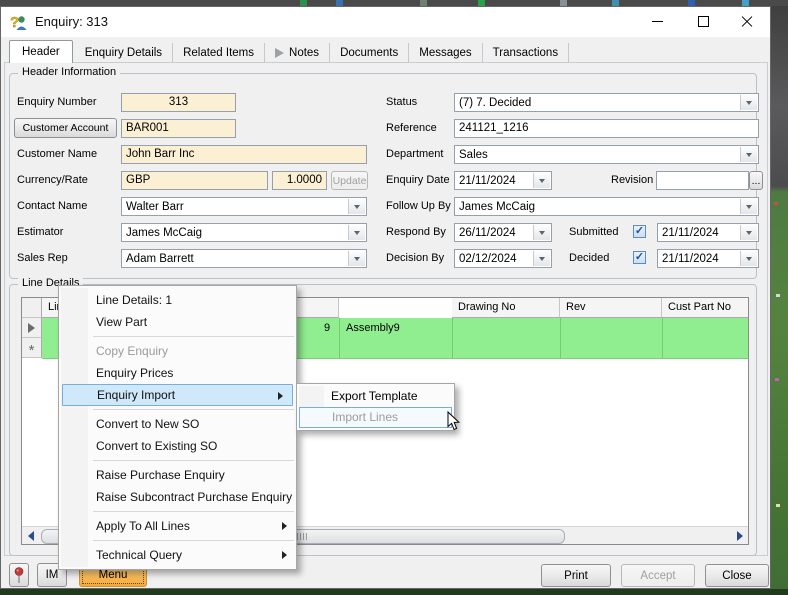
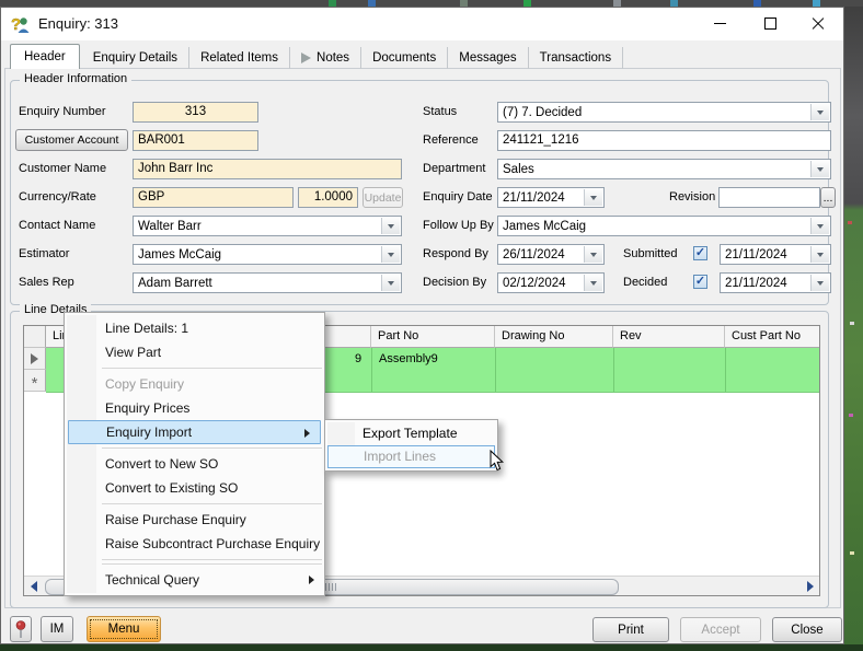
  ?
  Enquiry: 313
  Header
  Enquiry Details
  Related Items
  Notes
  Documents
  Messages
  Transactions
  Header Information
  Enquiry Number
  313
  Customer Account
  BAR001
  Customer Name
  John Barr Inc
  Currency/Rate
  GBP
  1.0000
  Update
  Contact Name
  Walter Barr
  Estimator
  James McCaig
  Sales Rep
  Adam Barrett
  Status
  (7) 7. Decided
  Reference
  241121_1216
  Department
  Sales
  Enquiry Date
  21/11/2024
  Revision
  ...
  Follow Up By
  James McCaig
  Respond By
  26/11/2024
  Submitted
  21/11/2024
  Decision By
  02/12/2024
  Decided
  21/11/2024
  Line Details
+ Part No
  Drawing No
  Rev
  Cust Part No
  9
  Assembly9
  *
  IM
  Menu
  Print
  Accept
  Close
  Line Details: 1
  View Part
  Copy Enquiry
  Enquiry Prices
  Enquiry Import
  Convert to New SO
  Convert to Existing SO
  Raise Purchase Enquiry
  Raise Subcontract Purchase Enquiry
- Apply To All Lines
  Technical Query
  Export Template
  Import Lines
